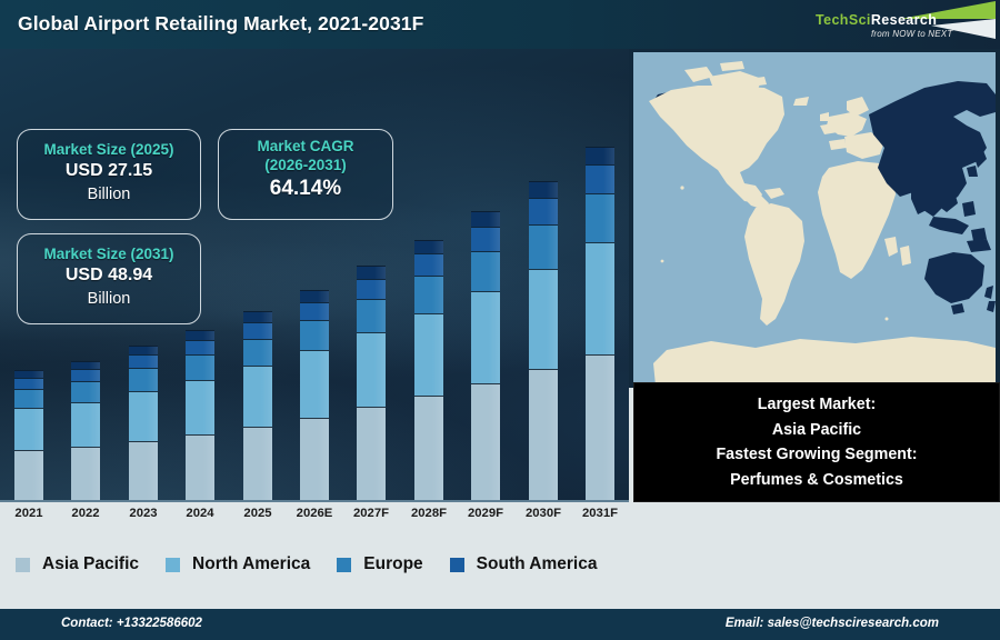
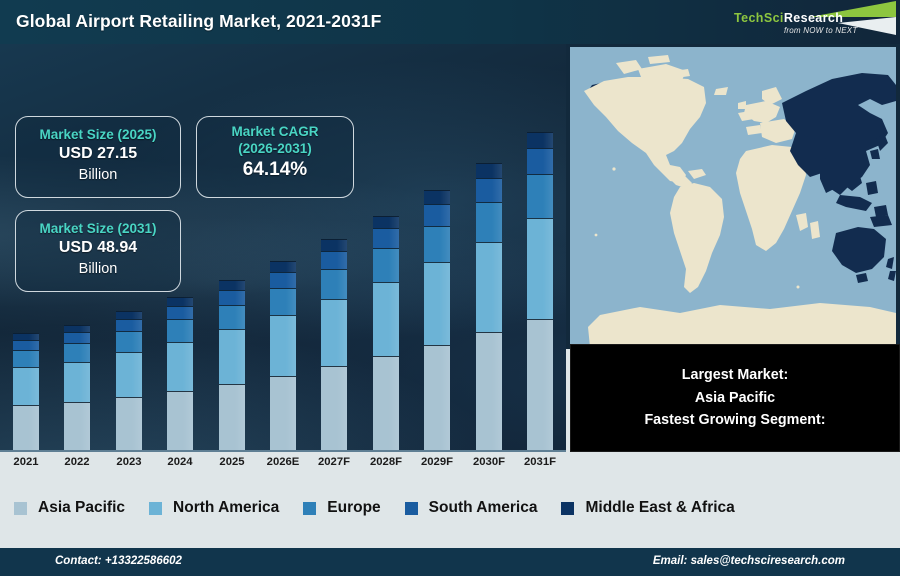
  Global Airport Retailing Market, 2021-2031F
  TechSciResearch
  from NOW to NEXT
  Market Size (2025)
  USD 27.15
  Billion
  Market CAGR
  (2026-2031)
  64.14%
  Market Size (2031)
  USD 48.94
  Billion
  2021
  2022
  2023
  2024
  2025
  2026E
  2027F
  2028F
  2029F
  2030F
  2031F
  Largest Market:
  Asia Pacific
  Fastest Growing Segment:
- Perfumes & Cosmetics
  Asia Pacific
  North America
  Europe
  South America
+ Middle East & Africa
  Contact: +13322586602
  Email: sales@techsciresearch.com
